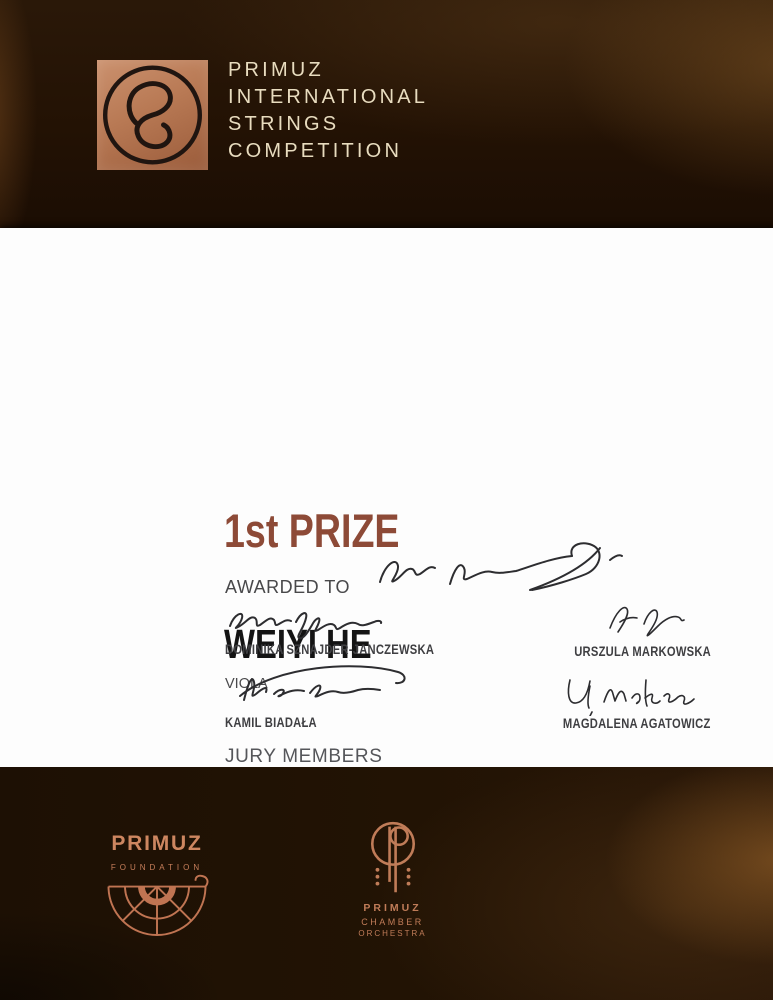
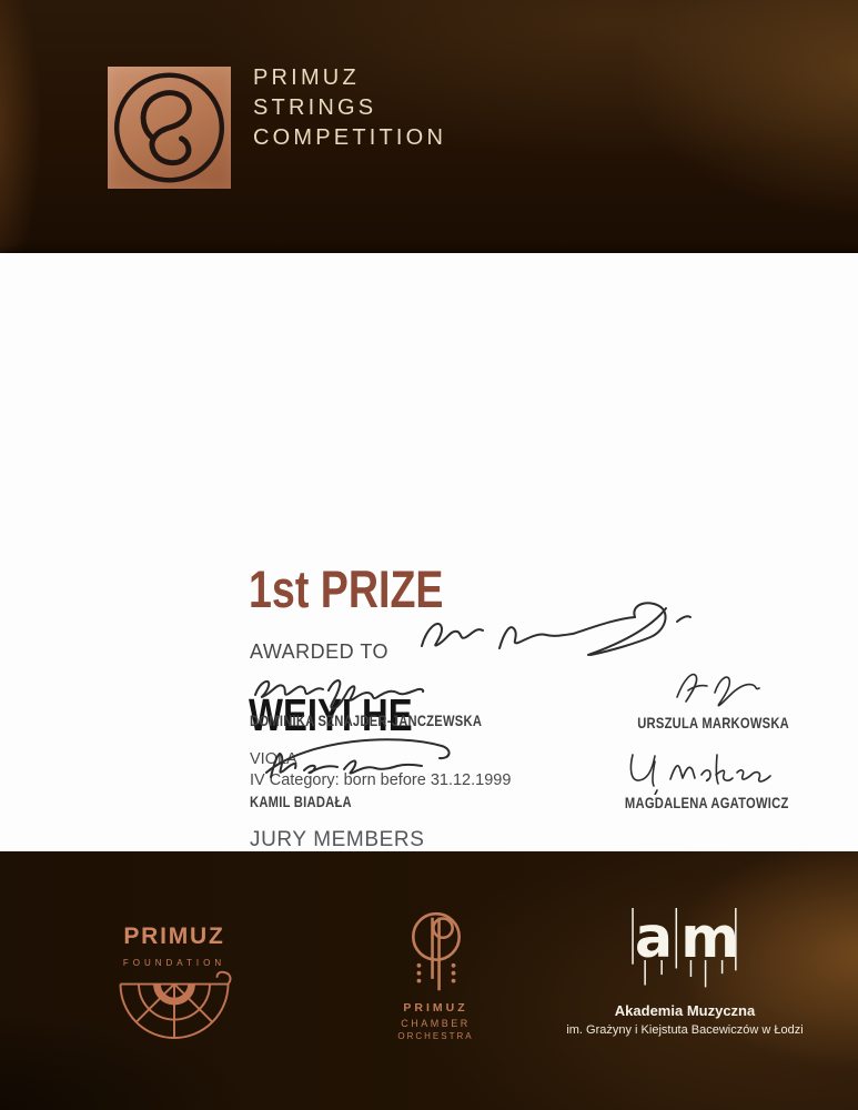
  PRIMUZ
- INTERNATIONAL
  STRINGS
  COMPETITION
  1st PRIZE
  AWARDED TO
  WEIYI HE
  VIOA
+ IV Category: born before 31.12.1999
  JURY MEMBERS
  DOMINIKA SZNAJDER-JANCZEWSKA
  URSZULA MARKOWSKA
  KAMIL BIADAŁA
  MAGDALENA AGATOWICZ
  PRIMUZ
  FOUNDATION
  PRIMUZ
  CHAMBER
  ORCHESTRA
+ a
+ m
+ Akademia Muzyczna
+ im. Grażyny i Kiejstuta Bacewiczów w Łodzi
